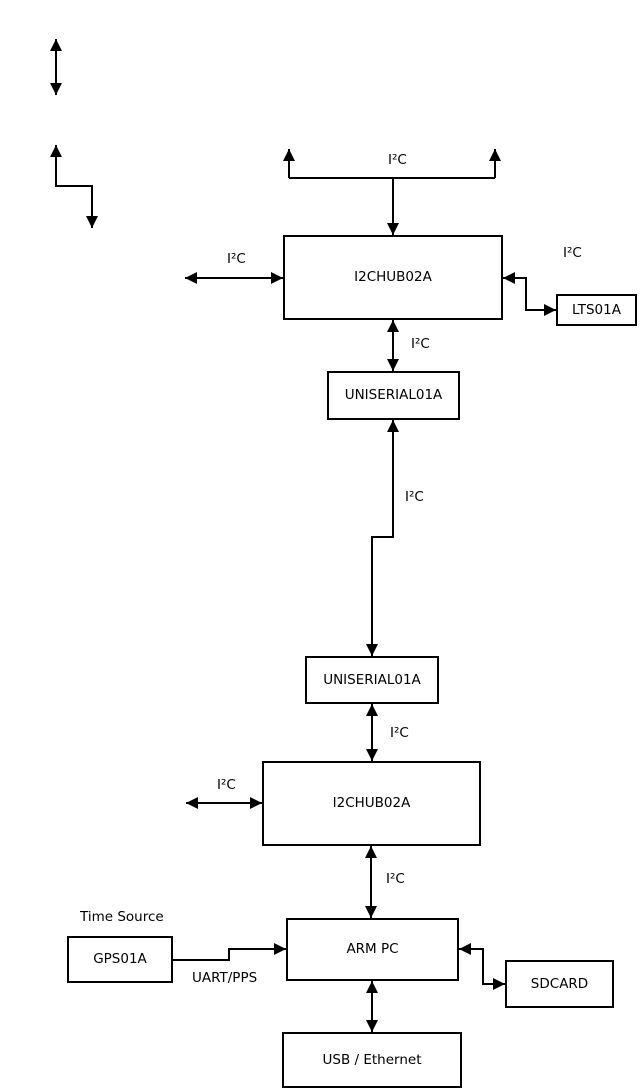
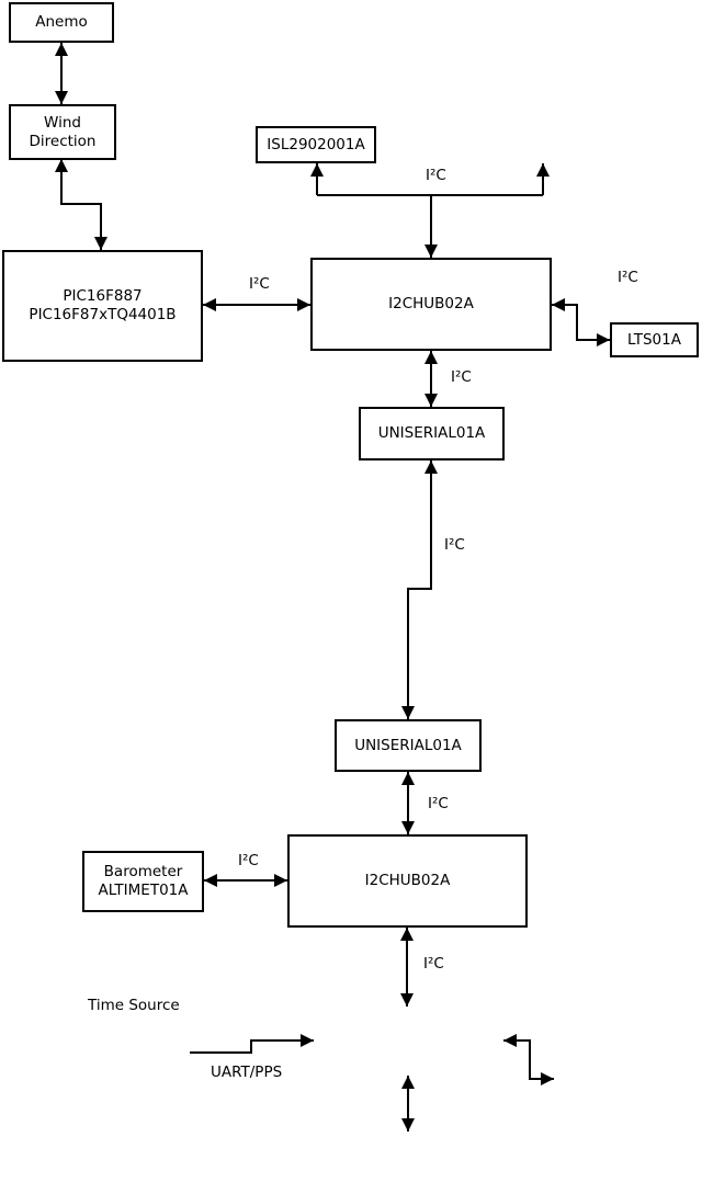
+ Anemo
+ Wind
+ Direction
+ PIC16F887
+ PIC16F87xTQ4401B
+ ISL2902001A
  I2CHUB02A
  LTS01A
  UNISERIAL01A
  UNISERIAL01A
+ Barometer
+ ALTIMET01A
  I2CHUB02A
- GPS01A
- ARM PC
- SDCARD
- USB / Ethernet
  I²C
  I²C
  I²C
  I²C
  I²C
  I²C
  I²C
  I²C
  Time Source
  UART/PPS
